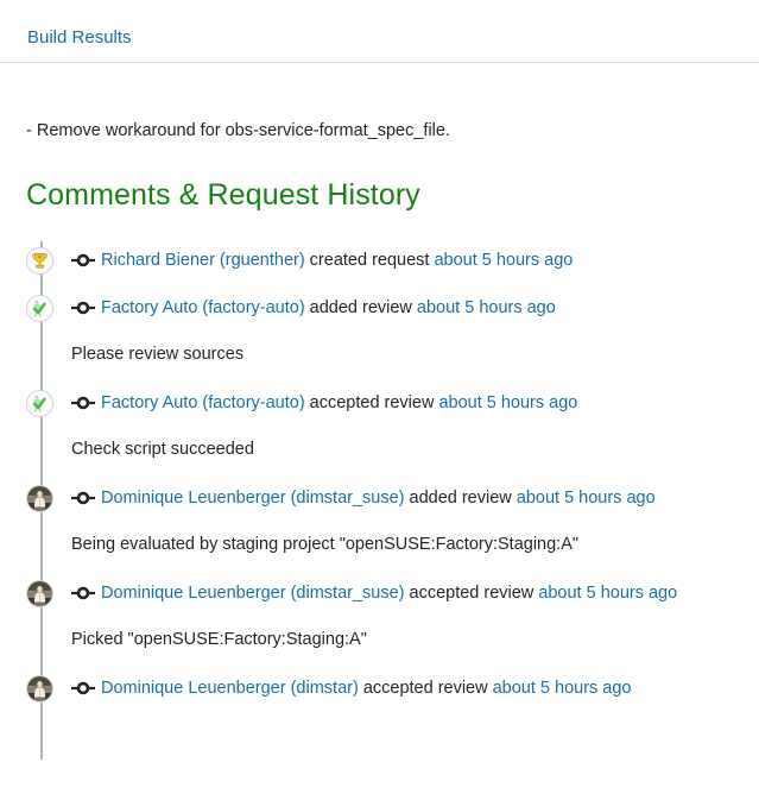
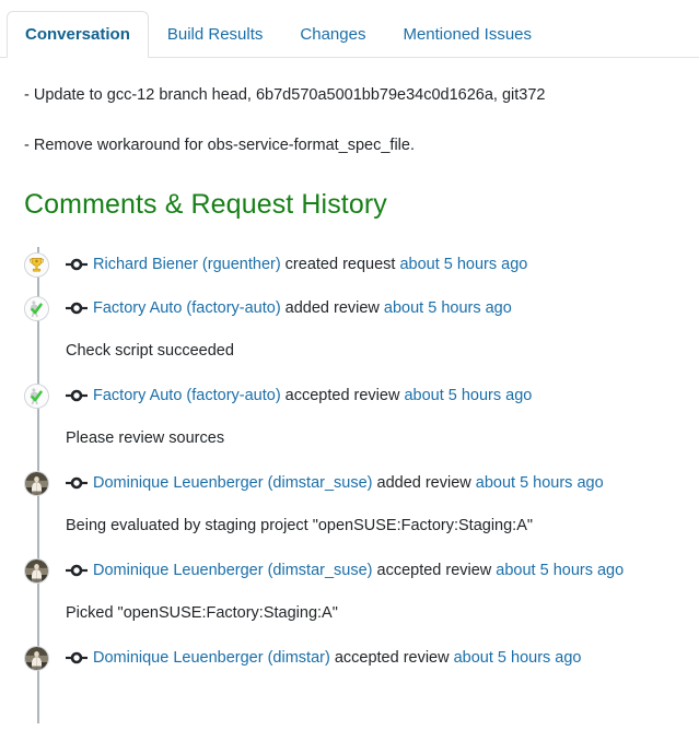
+ Conversation
  Build Results
+ Changes
+ Mentioned Issues
+ - Update to gcc-12 branch head, 6b7d570a5001bb79e34c0d1626a, git372
  - Remove workaround for obs-service-format_spec_file.
  Comments & Request History
  Richard Biener (rguenther)
  created request
  about 5 hours ago
  Factory Auto (factory-auto)
  added review
  about 5 hours ago
- Please review sources
+ Check script succeeded
  Factory Auto (factory-auto)
  accepted review
  about 5 hours ago
- Check script succeeded
+ Please review sources
  Dominique Leuenberger (dimstar_suse)
  added review
  about 5 hours ago
  Being evaluated by staging project "openSUSE:Factory:Staging:A"
  Dominique Leuenberger (dimstar_suse)
  accepted review
  about 5 hours ago
  Picked "openSUSE:Factory:Staging:A"
  Dominique Leuenberger (dimstar)
  accepted review
  about 5 hours ago
